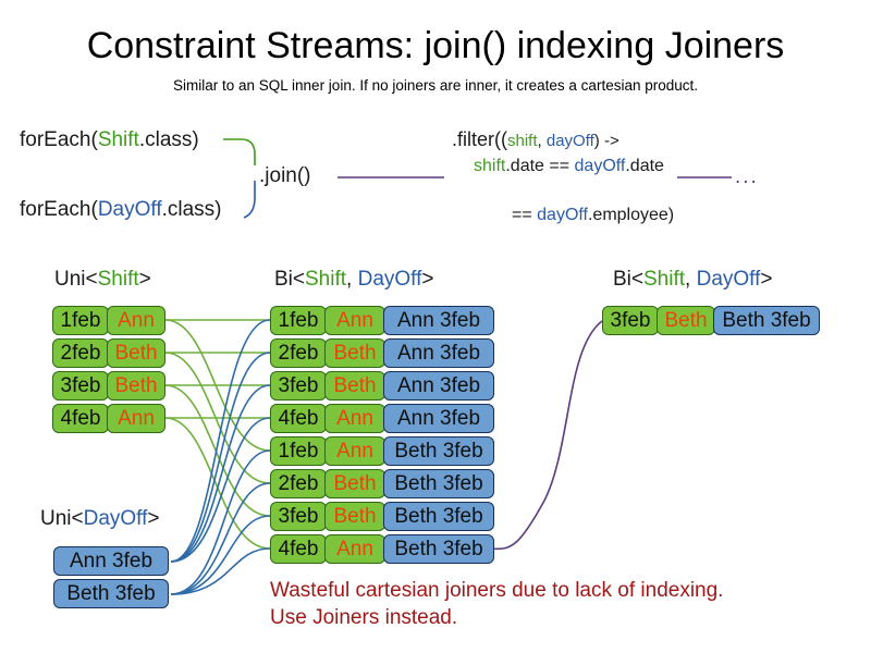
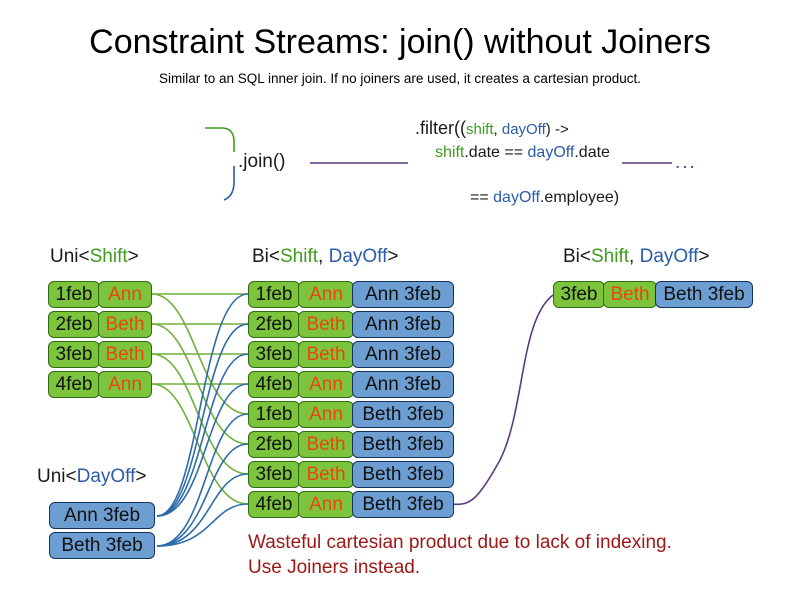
- Constraint Streams: join() indexing Joiners
+ Constraint Streams: join() without Joiners
- Similar to an SQL inner join. If no joiners are inner, it creates a cartesian product.
+ Similar to an SQL inner join. If no joiners are used, it creates a cartesian product.
- forEach(Shift.class)
- forEach(DayOff.class)
  .join()
  .filter((shift, dayOff) ->
  shift.date == dayOff.date
  == dayOff.employee)
  ...
  Uni<Shift>
  Bi<Shift, DayOff>
  Bi<Shift, DayOff>
  Uni<DayOff>
  1feb
  Ann
  2feb
  Beth
  3feb
  Beth
  4feb
  Ann
  Ann 3feb
  Beth 3feb
  1feb
  Ann
  Ann 3feb
  2feb
  Beth
  Ann 3feb
  3feb
  Beth
  Ann 3feb
  4feb
  Ann
  Ann 3feb
  1feb
  Ann
  Beth 3feb
  2feb
  Beth
  Beth 3feb
  3feb
  Beth
  Beth 3feb
  4feb
  Ann
  Beth 3feb
  3feb
  Beth
  Beth 3feb
- Wasteful cartesian joiners due to lack of indexing.
+ Wasteful cartesian product due to lack of indexing.
  Use Joiners instead.
